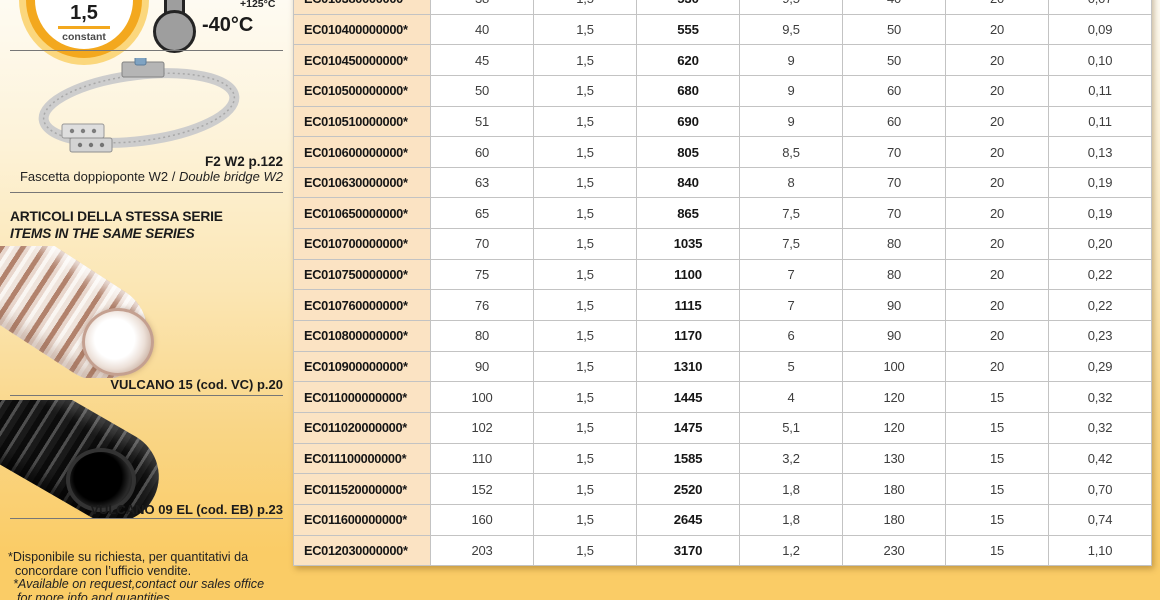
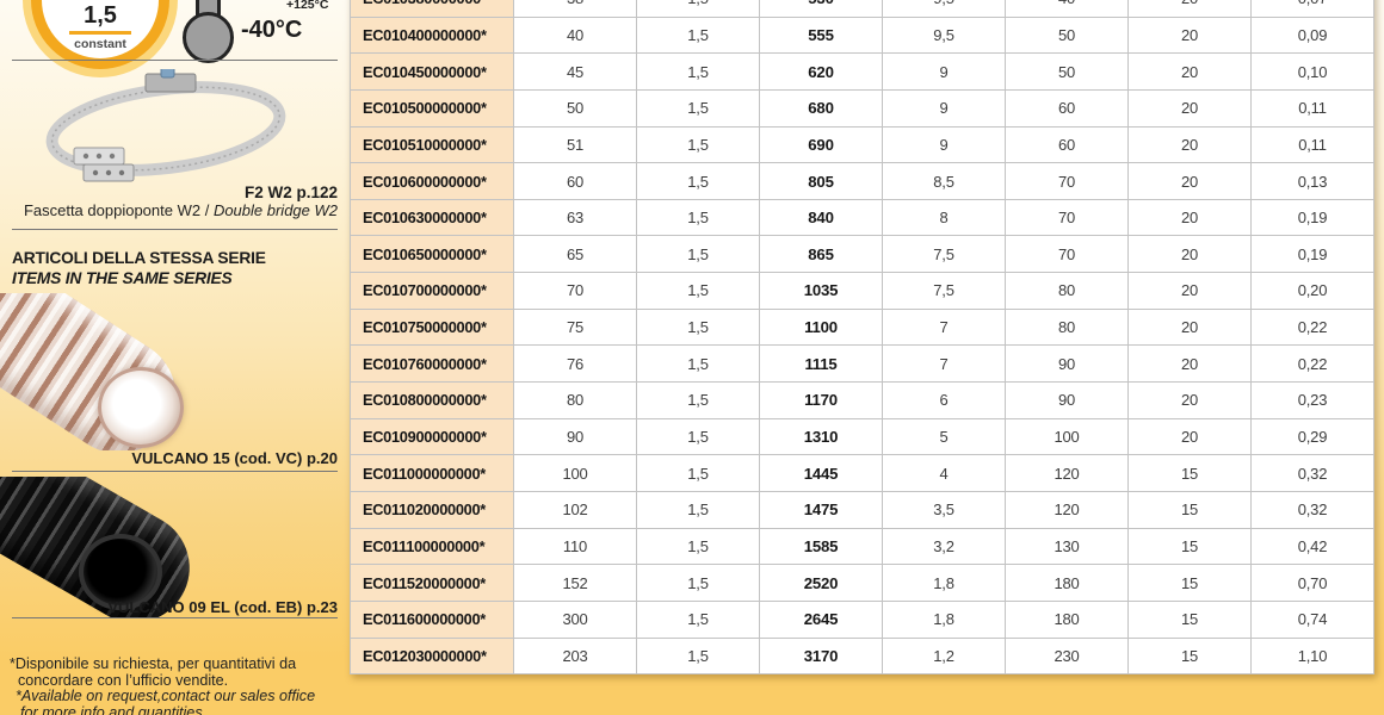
  1,5
  constant
  +125°C
  -40°C
  F2 W2 p.122
  Fascetta doppioponte W2 / Double bridge W2
  ARTICOLI DELLA STESSA SERIE
  ITEMS IN THE SAME SERIES
  VULCANO 15 (cod. VC) p.20
  VULCANO 09 EL (cod. EB) p.23
  *Disponibile su richiesta, per quantitativi da
  concordare con l’ufficio vendite.
  *Available on request,contact our sales office
  for more info and quantities
  EC010400000000*	40	1,5	555	9,5	50	20	0,09
  EC010450000000*	45	1,5	620	9	50	20	0,10
  EC010500000000*	50	1,5	680	9	60	20	0,11
  EC010510000000*	51	1,5	690	9	60	20	0,11
  EC010600000000*	60	1,5	805	8,5	70	20	0,13
  EC010630000000*	63	1,5	840	8	70	20	0,19
  EC010650000000*	65	1,5	865	7,5	70	20	0,19
  EC010700000000*	70	1,5	1035	7,5	80	20	0,20
  EC010750000000*	75	1,5	1100	7	80	20	0,22
  EC010760000000*	76	1,5	1115	7	90	20	0,22
  EC010800000000*	80	1,5	1170	6	90	20	0,23
  EC010900000000*	90	1,5	1310	5	100	20	0,29
  EC011000000000*	100	1,5	1445	4	120	15	0,32
- EC011020000000*	102	1,5	1475	5,1	120	15	0,32
+ EC011020000000*	102	1,5	1475	3,5	120	15	0,32
  EC011100000000*	110	1,5	1585	3,2	130	15	0,42
  EC011520000000*	152	1,5	2520	1,8	180	15	0,70
- EC011600000000*	160	1,5	2645	1,8	180	15	0,74
+ EC011600000000*	300	1,5	2645	1,8	180	15	0,74
  EC012030000000*	203	1,5	3170	1,2	230	15	1,10
